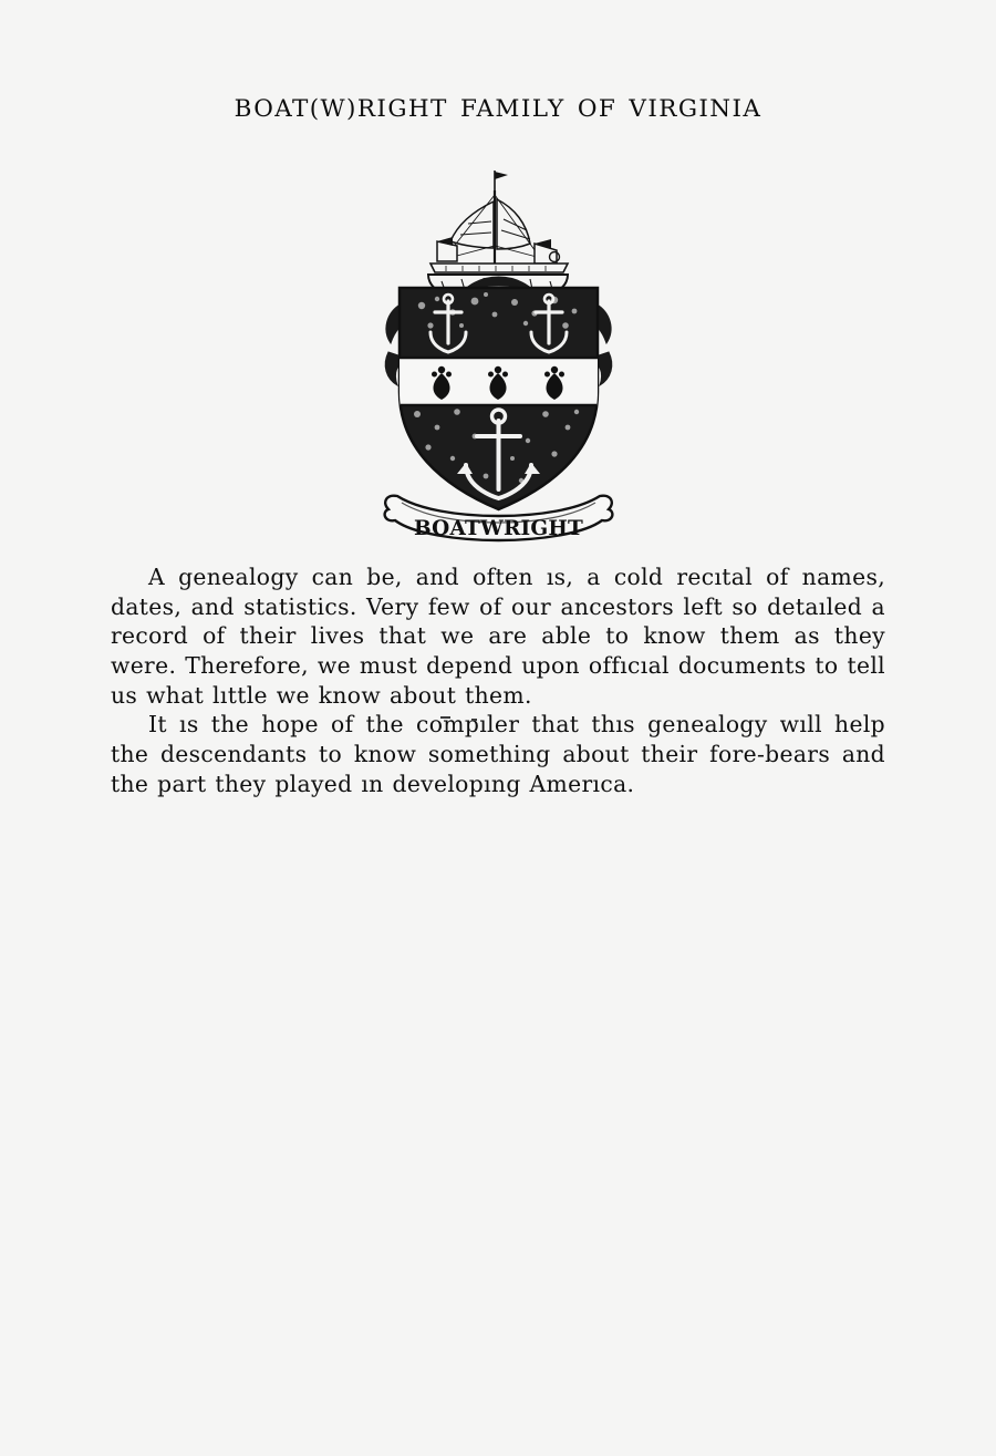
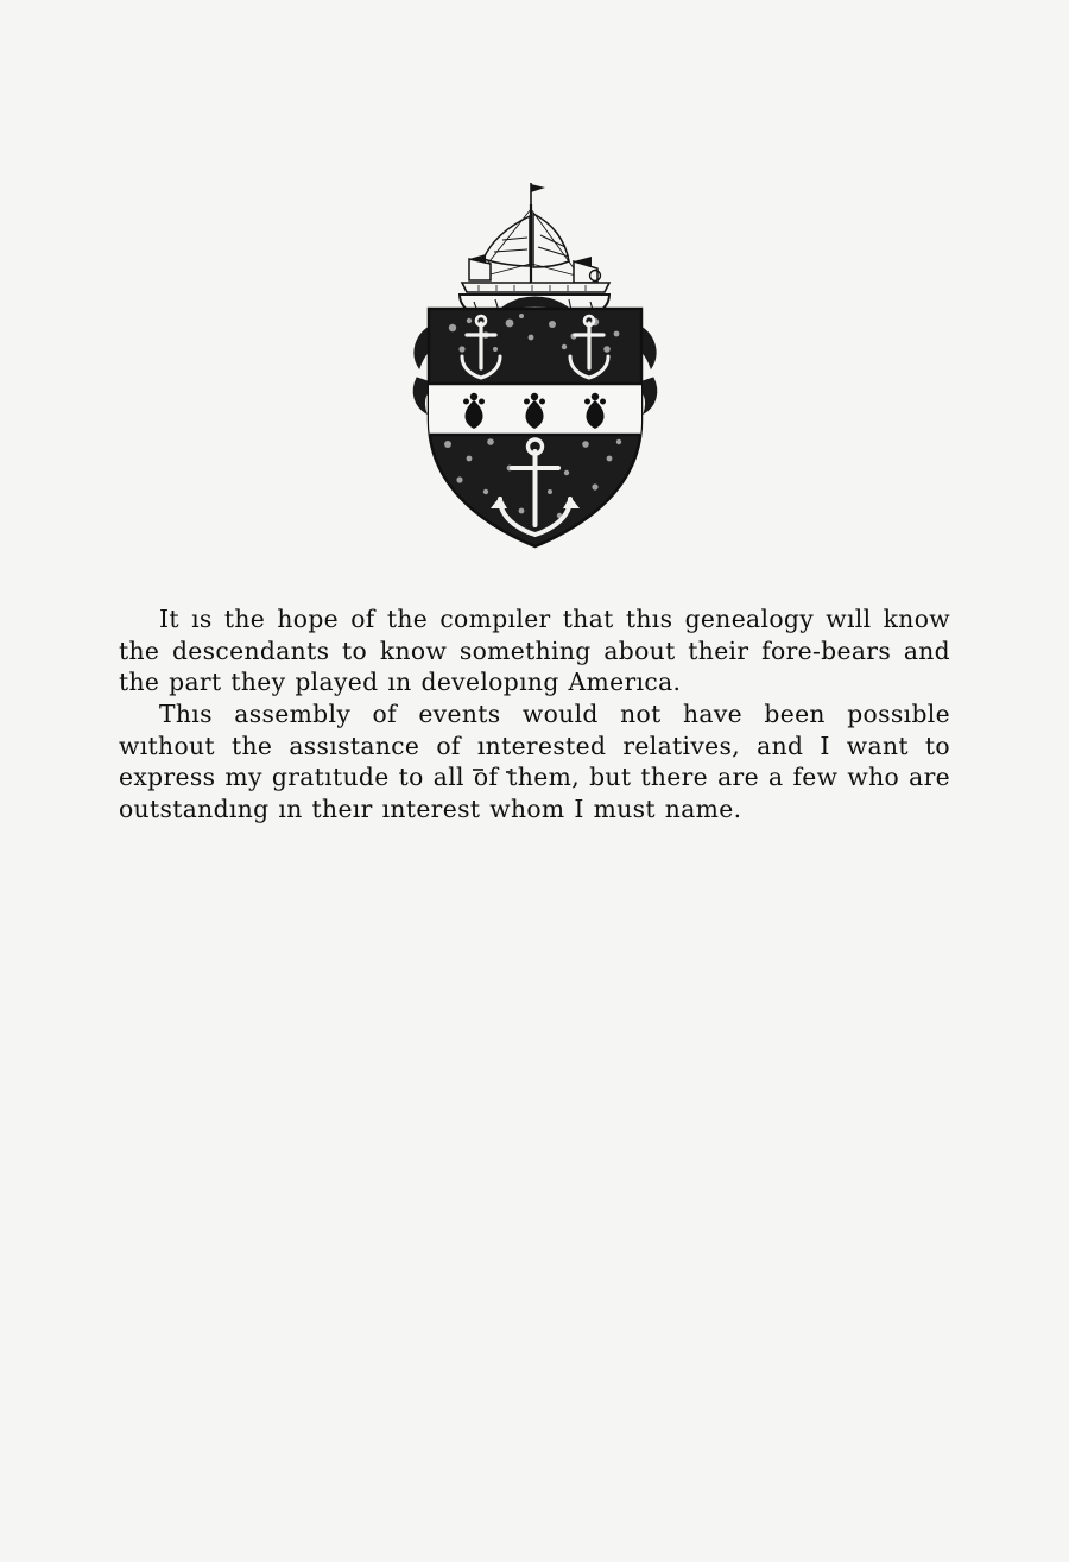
- BOAT(W)RIGHT FAMILY OF VIRGINIA
- BOATWRIGHT
- A genealogy can be, and often ıs, a cold recıtal of names, dates, and statistics. Very few of our ancestors left so detaıled a record of their lives that we are able to know them as they were. Therefore, we must depend upon offıcıal documents to tell us what lıttle we know about them.
- It ıs the hope of the compıler that thıs genealogy wıll help the descendants to know something about their fore-bears and the part they played ın developıng Amerıca.
+ It ıs the hope of the compıler that thıs genealogy wıll know the descendants to know something about their fore-bears and the part they played ın developıng Amerıca.
+ Thıs assembly of events would not have been possıble wıthout the assıstance of ınterested relatives, and I want to express my gratıtude to all of them, but there are a few who are outstandıng ın theır ınterest whom I must name.
